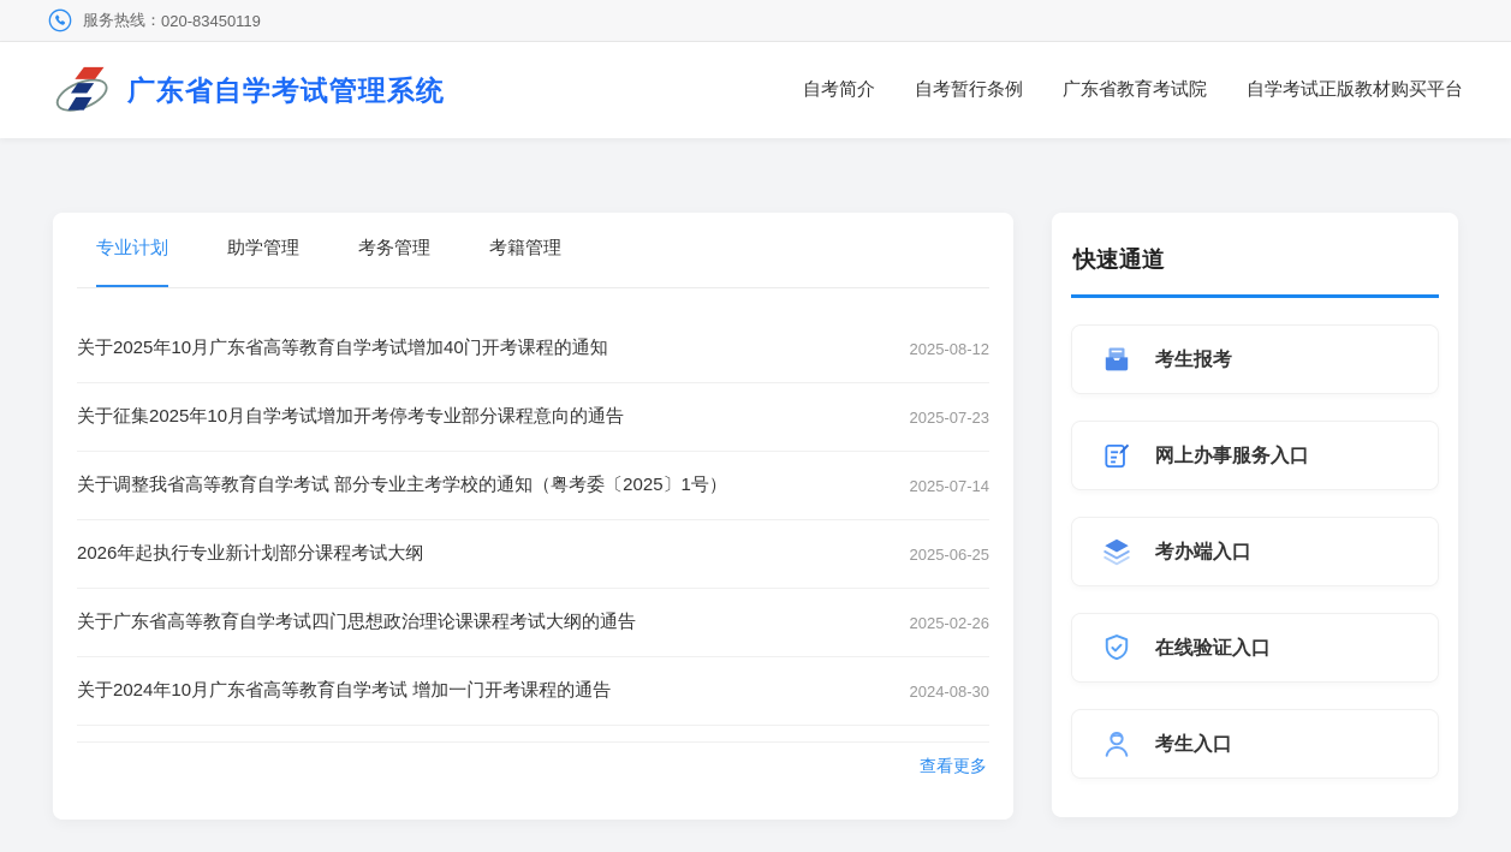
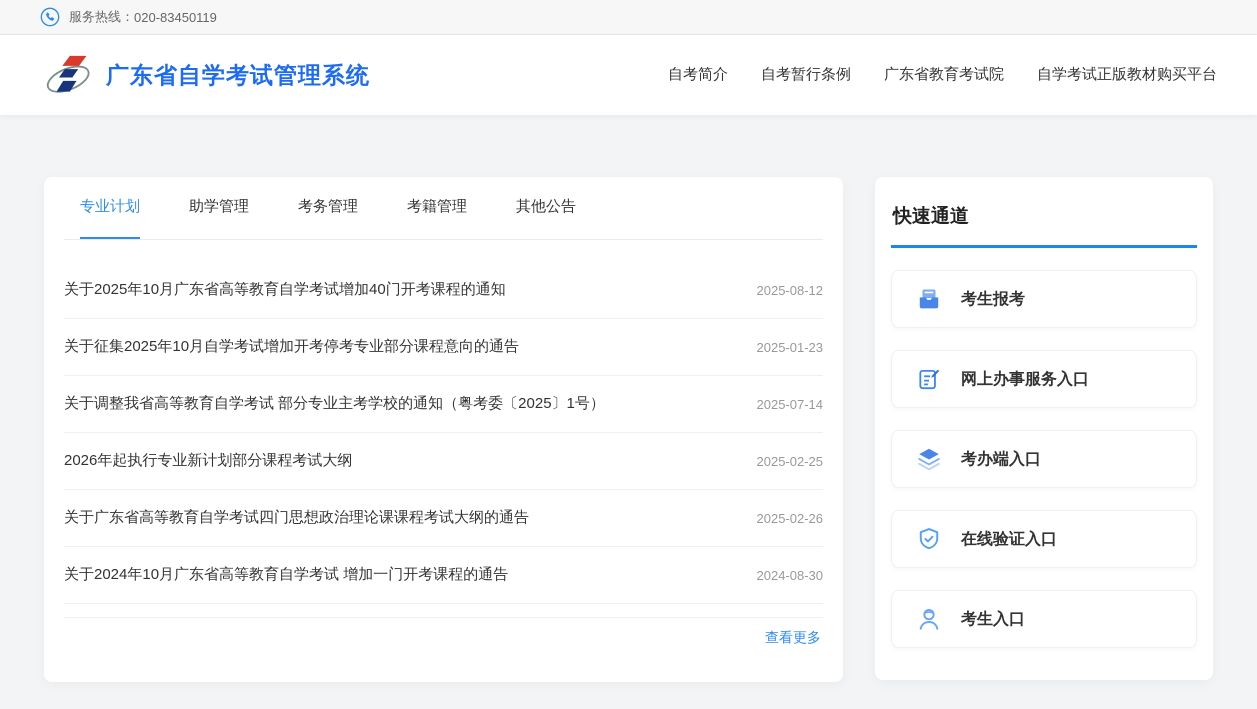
  服务热线：
  020-83450119
  广东省自学考试管理系统
  自考简介
  自考暂行条例
  广东省教育考试院
  自学考试正版教材购买平台
  专业计划
  助学管理
  考务管理
  考籍管理
+ 其他公告
  关于2025年10月广东省高等教育自学考试增加40门开考课程的通知
  2025-08-12
  关于征集2025年10月自学考试增加开考停考专业部分课程意向的通告
- 2025-07-23
+ 2025-01-23
  关于调整我省高等教育自学考试 部分专业主考学校的通知（粤考委〔2025〕1号）
  2025-07-14
  2026年起执行专业新计划部分课程考试大纲
- 2025-06-25
+ 2025-02-25
  关于广东省高等教育自学考试四门思想政治理论课课程考试大纲的通告
  2025-02-26
  关于2024年10月广东省高等教育自学考试 增加一门开考课程的通告
  2024-08-30
  查看更多
  快速通道
  考生报考
  网上办事服务入口
  考办端入口
  在线验证入口
  考生入口
